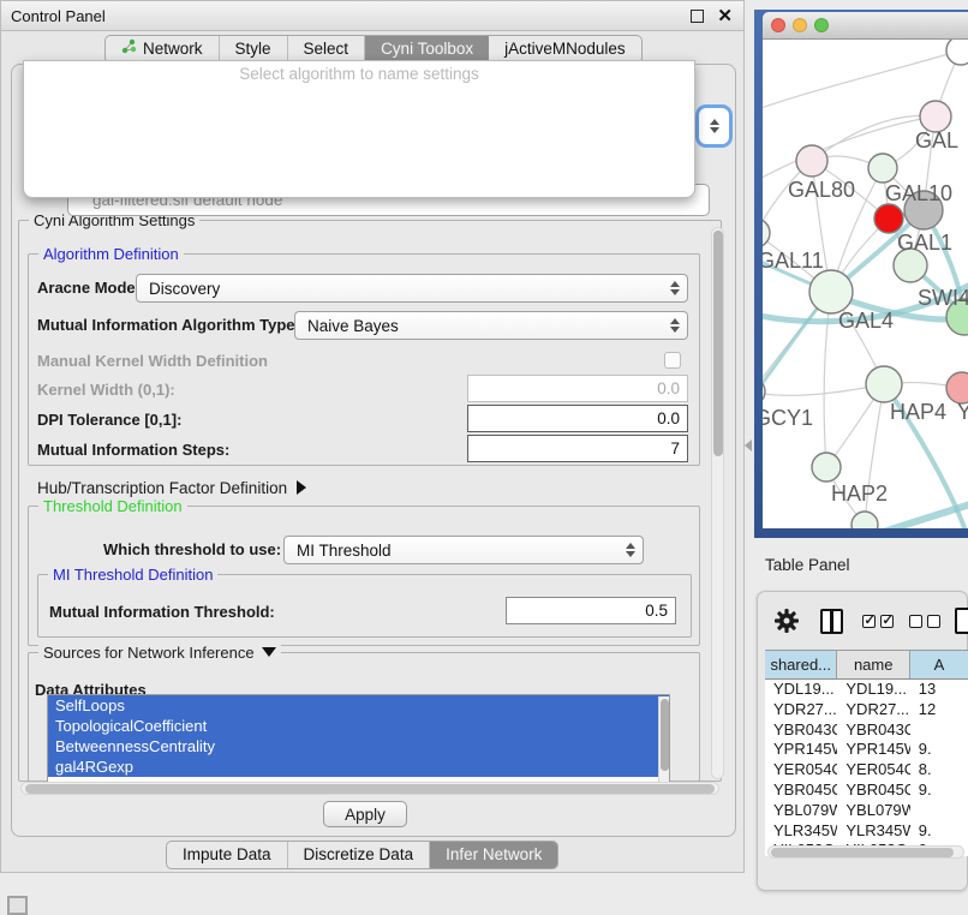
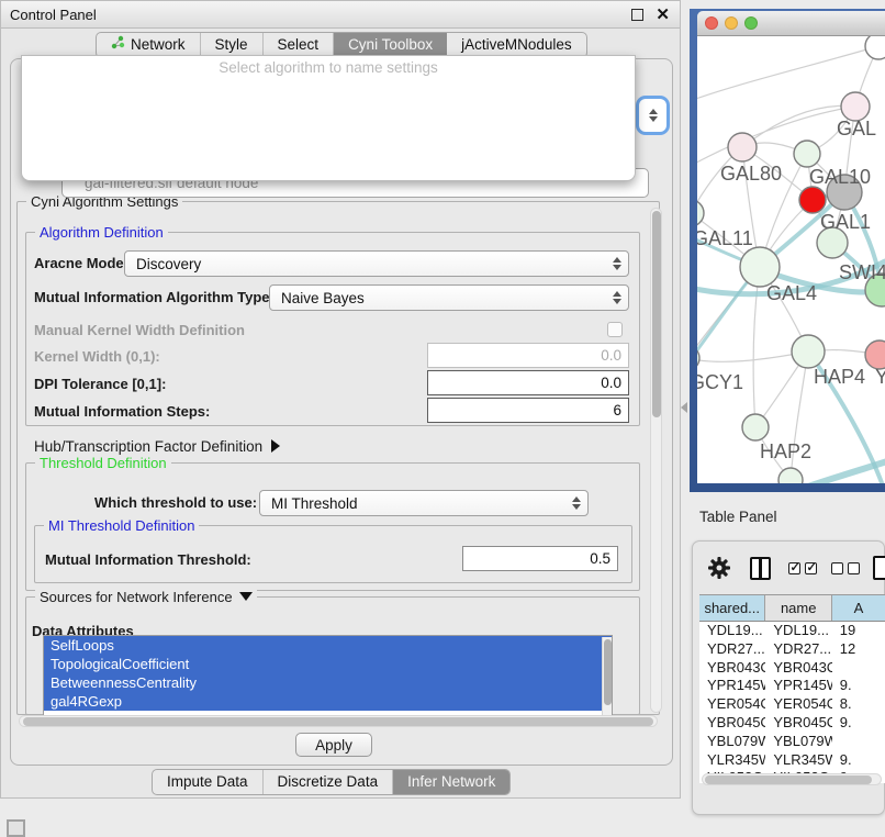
  Control Panel
  ✕
  Network
  Style
  Select
  Cyni Toolbox
  jActiveMNodules
  gal-filtered.sif default node
  Cyni Algorithm Settings
  Algorithm Definition
  Aracne Mode
  Discovery
  Mutual Information Algorithm Type
  Naive Bayes
  Manual Kernel Width Definition
  Kernel Width (0,1):
  0.0
  DPI Tolerance [0,1]:
  0.0
  Mutual Information Steps:
- 7
+ 6
  Hub/Transcription Factor Definition
  Threshold Definition
  Which threshold to use:
  MI Threshold
  MI Threshold Definition
  Mutual Information Threshold:
  0.5
  Sources for Network Inference
  Data Attributes
  SelfLoops
  TopologicalCoefficient
  BetweennessCentrality
  gal4RGexp
  Apply
  Impute Data
  Discretize Data
  Infer Network
  Select algorithm to name settings
  GAL
  GAL80
  GAL10
  GAL1
  GAL11
  SWI4
  GAL4
  GCY1
  HAP4
  Y
  HAP2
  Table Panel
  shared...
  name
  A
  YDL19...
  YDL19...
- 13
+ 19
  YDR27...
  YDR27...
  12
  YBR043C
  YBR043C
  YPR145
  YPR145
  9.
  YER054C
  YER054C
  8.
  YBR045C
  YBR045C
  9.
  YBL079W
  YBL079W
  YLR345W
  YLR345W
  9.
